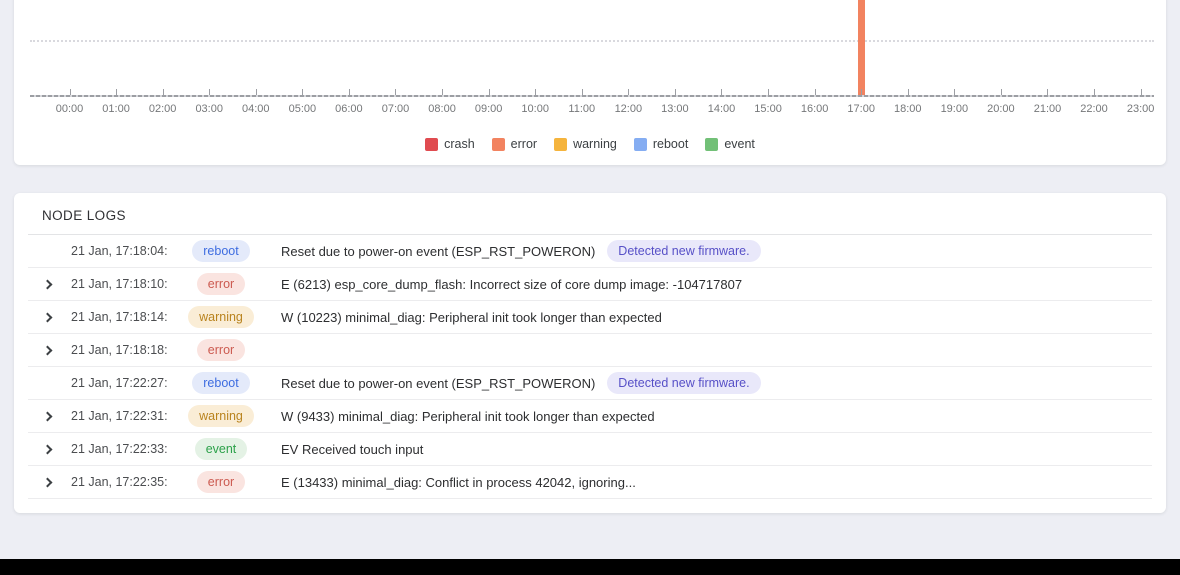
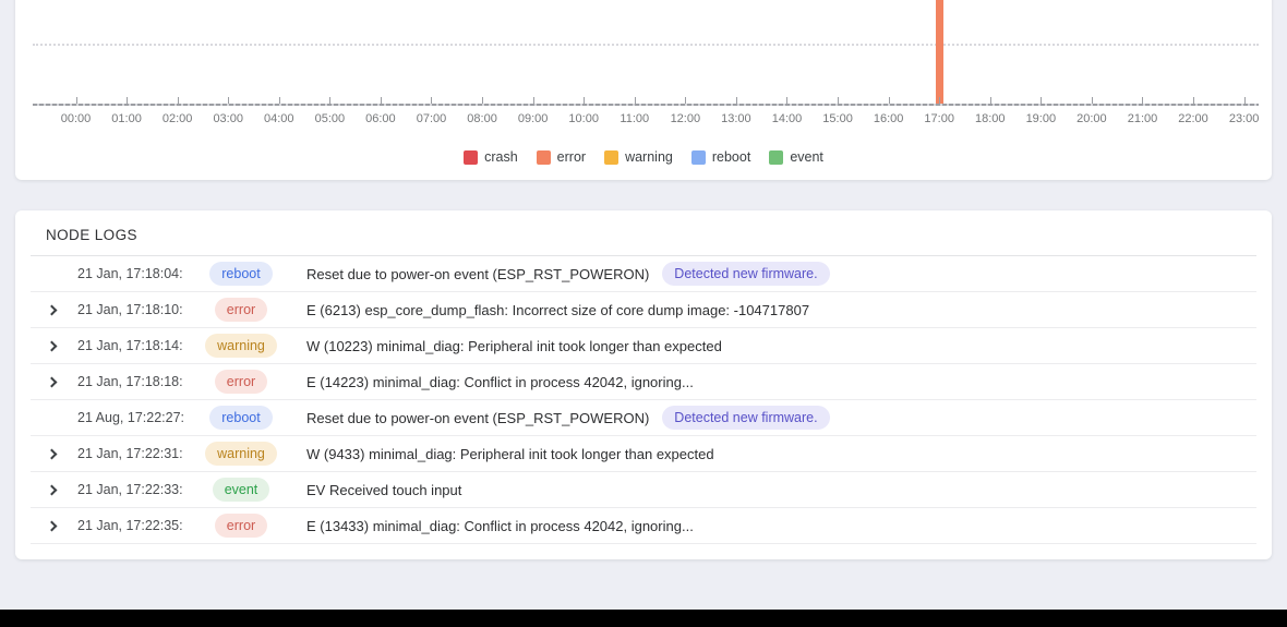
  00:00
  01:00
  02:00
  03:00
  04:00
  05:00
  06:00
  07:00
  08:00
  09:00
  10:00
  11:00
  12:00
  13:00
  14:00
  15:00
  16:00
  17:00
  18:00
  19:00
  20:00
  21:00
  22:00
  23:00
  crash
  error
  warning
  reboot
  event
  NODE LOGS
  21 Jan, 17:18:04:
  reboot
  Reset due to power-on event (ESP_RST_POWERON)
  Detected new firmware.
  21 Jan, 17:18:10:
  error
  E (6213) esp_core_dump_flash: Incorrect size of core dump image: -104717807
  21 Jan, 17:18:14:
  warning
  W (10223) minimal_diag: Peripheral init took longer than expected
  21 Jan, 17:18:18:
  error
+ E (14223) minimal_diag: Conflict in process 42042, ignoring...
- 21 Jan, 17:22:27:
+ 21 Aug, 17:22:27:
  reboot
  Reset due to power-on event (ESP_RST_POWERON)
  Detected new firmware.
  21 Jan, 17:22:31:
  warning
  W (9433) minimal_diag: Peripheral init took longer than expected
  21 Jan, 17:22:33:
  event
  EV Received touch input
  21 Jan, 17:22:35:
  error
  E (13433) minimal_diag: Conflict in process 42042, ignoring...
